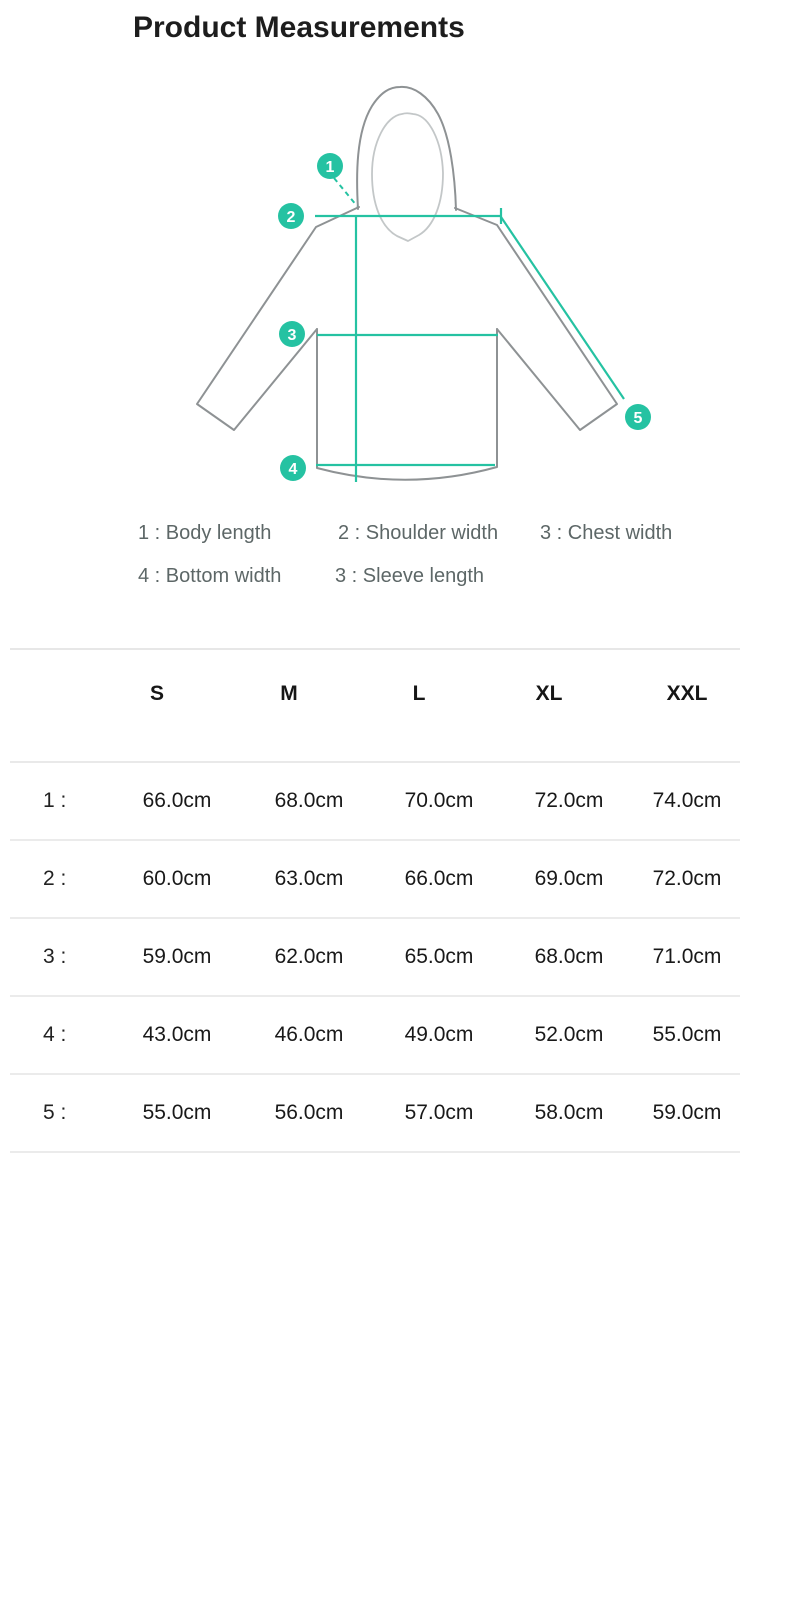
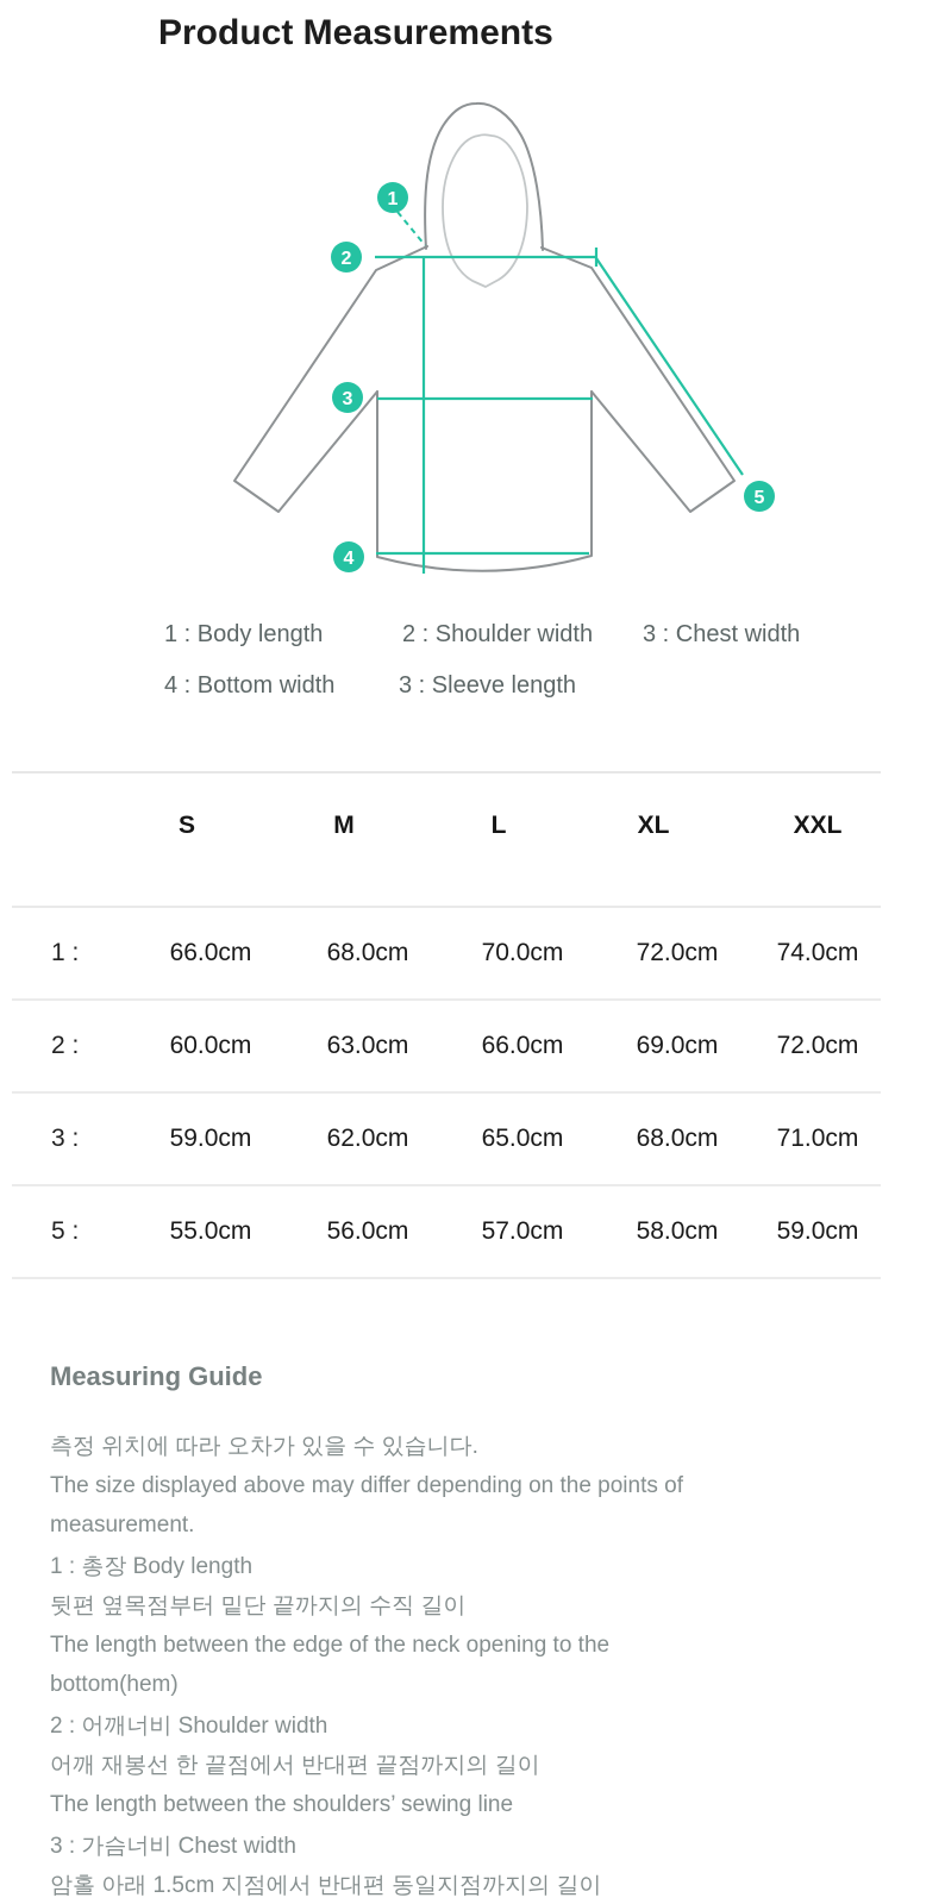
  Product Measurements
  1
  2
  3
  4
  5
  1 : Body length
  2 : Shoulder width
  3 : Chest width
  4 : Bottom width
  3 : Sleeve length
  	S	M	L	XL	XXL
  1 :	66.0cm	68.0cm	70.0cm	72.0cm	74.0cm
  2 :	60.0cm	63.0cm	66.0cm	69.0cm	72.0cm
  3 :	59.0cm	62.0cm	65.0cm	68.0cm	71.0cm
- 4 :	43.0cm	46.0cm	49.0cm	52.0cm	55.0cm
  5 :	55.0cm	56.0cm	57.0cm	58.0cm	59.0cm
+ Measuring Guide
+ 측정 위치에 따라 오차가 있을 수 있습니다.
+ The size displayed above may differ depending on the points of
+ measurement.
+ 1 : 총장 Body length
+ 뒷편 옆목점부터 밑단 끝까지의 수직 길이
+ The length between the edge of the neck opening to the
+ bottom(hem)
+ 2 : 어깨너비 Shoulder width
+ 어깨 재봉선 한 끝점에서 반대편 끝점까지의 길이
+ The length between the shoulders’ sewing line
+ 3 : 가슴너비 Chest width
+ 암홀 아래 1.5cm 지점에서 반대편 동일지점까지의 길이
